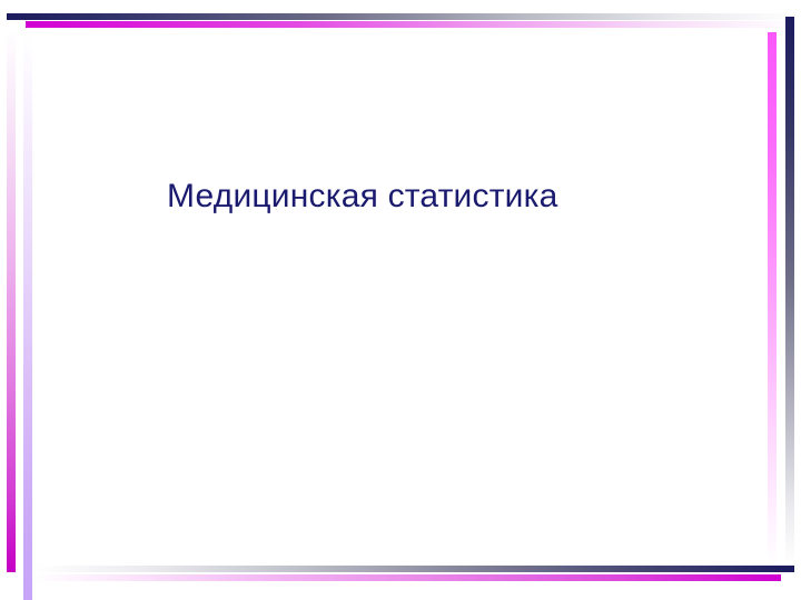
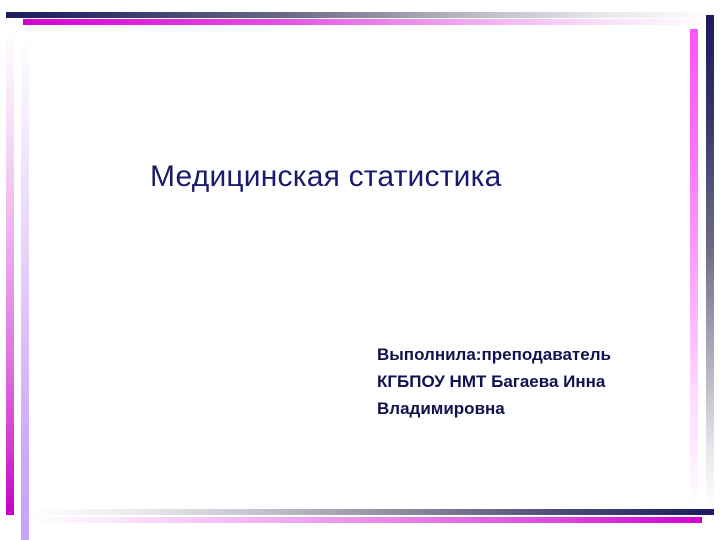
  Медицинская статистика
+ Выполнила:преподаватель
+ КГБПОУ НМТ Багаева Инна
+ Владимировна
